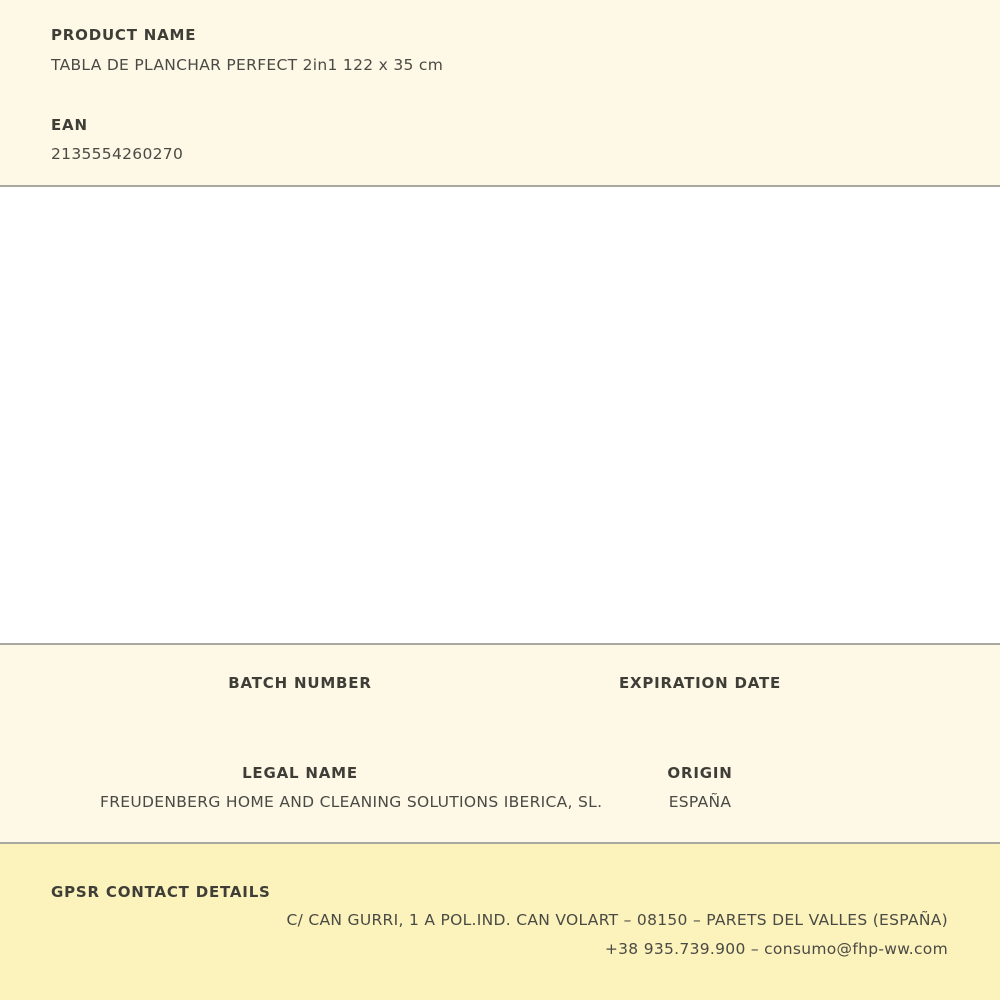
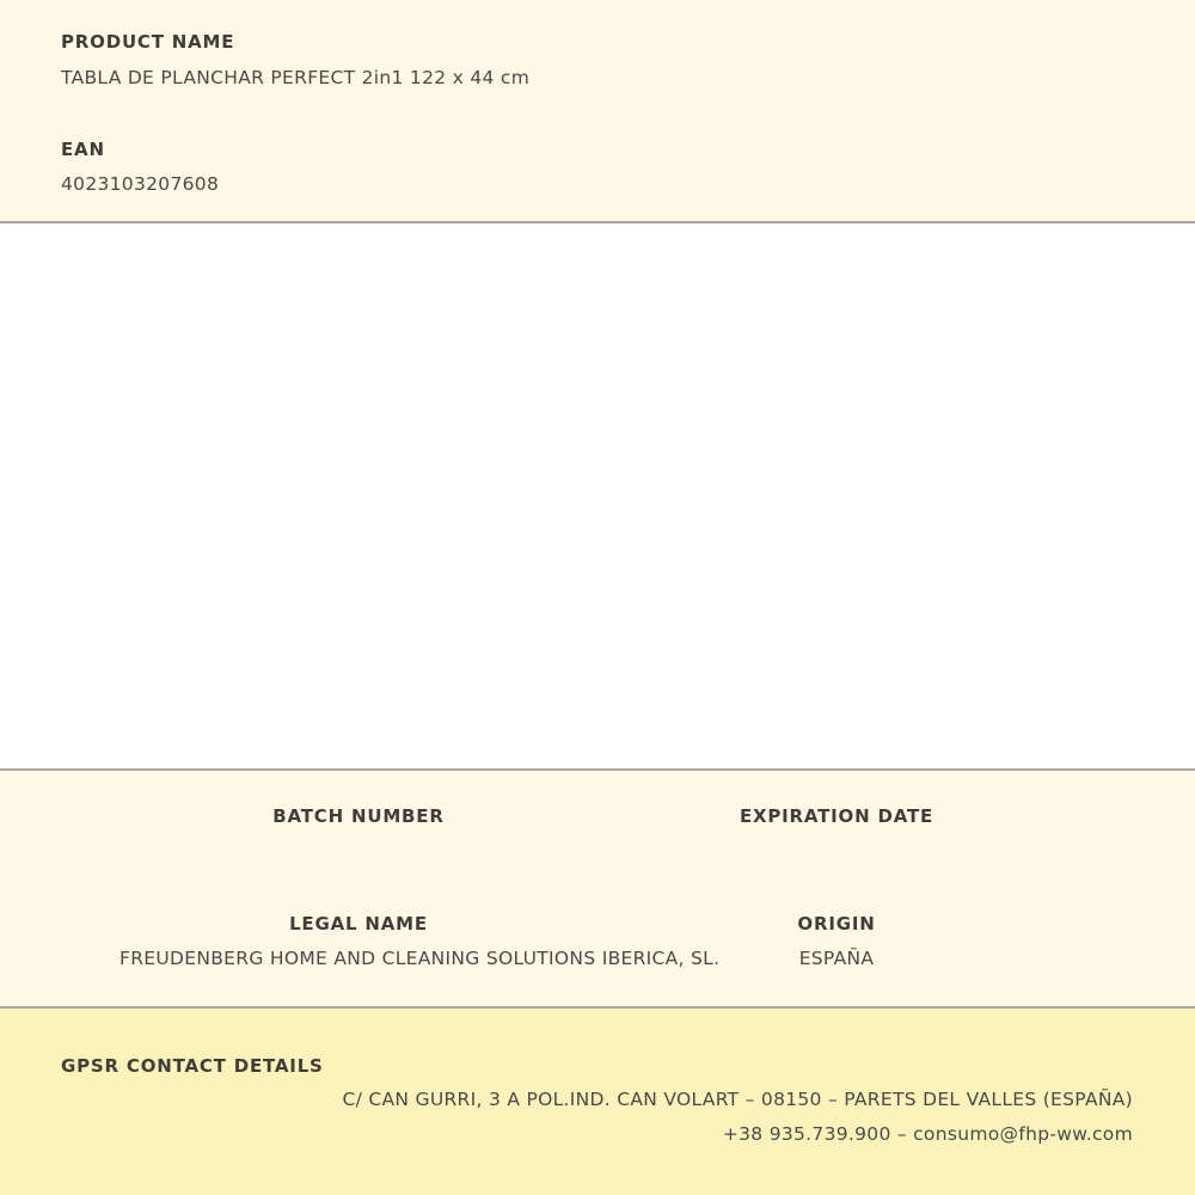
  PRODUCT NAME
- TABLA DE PLANCHAR PERFECT 2in1 122 x 35 cm
+ TABLA DE PLANCHAR PERFECT 2in1 122 x 44 cm
  EAN
- 2135554260270
+ 4023103207608
  BATCH NUMBER
  EXPIRATION DATE
  LEGAL NAME
  FREUDENBERG HOME AND CLEANING SOLUTIONS
  ORIGIN
  ESPAÑA
  GPSR CONTACT DETAILS
- C/ CAN GURRI, 1 A POL.IND. CAN VOLART – 08150 – PARETS DEL VALLES (ESPAÑA)
+ C/ CAN GURRI, 3 A POL.IND. CAN VOLART – 08150 – PARETS DEL VALLES (ESPAÑA)
  +38 935.739.900 – consumo@fhp-ww.com
